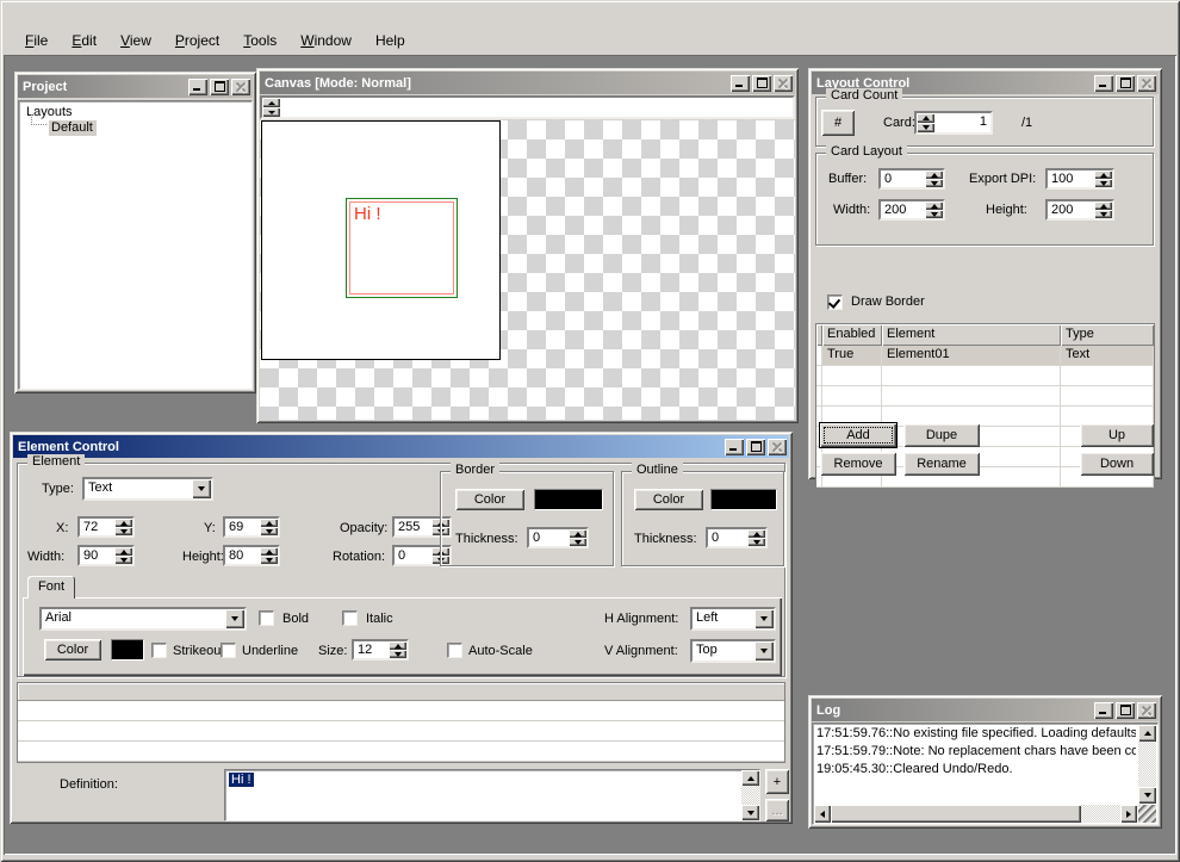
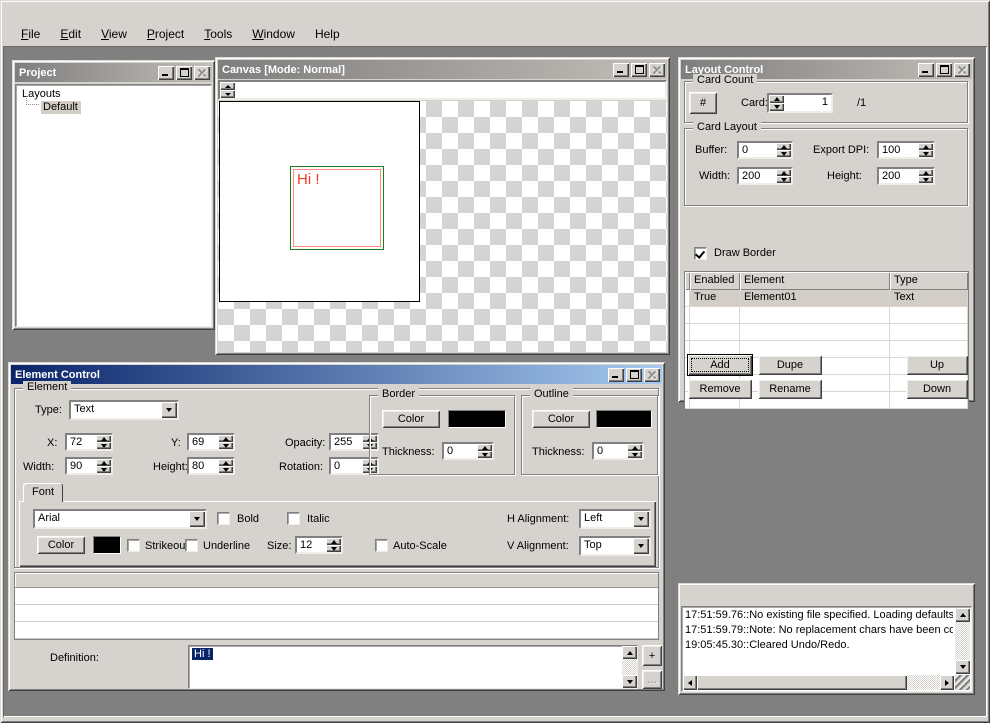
  File
  Edit
  View
  Project
  Tools
  Window
  Help
  Project
  Layouts
  Default
  Canvas [Mode: Normal]
  Hi !
  Layout Control
  Card Count
  #
  Card
  1
  /1
  Card Layout
  Buffer:
  0
  Export DPI:
  100
  Width:
  200
  Height:
  200
  Draw Border
  Enabled
  Element
  Type
  True
  Element01
  Text
  Add
  Dupe
  Up
  Remove
  Rename
  Down
  Element Control
  Element
  Type:
  Text
  X:
  72
  Y:
  69
  Opacity:
  255
  Width:
  90
  Height
  80
  Rotation:
  0
  Border
  Color
  Thickness:
  0
  Outline
  Color
  Thickness:
  0
  Font
  Arial
  Bold
  Italic
  H Alignment:
  Left
  Color
  Strikeou
  Underline
  Size:
  12
  Auto-Scale
  V Alignment:
  Top
  Definition:
  Hi !
  +
  ...
- Log
  17:51:59.76::No existing file specified. Loading defaults
  17:51:59.79::Note: No replacement chars have been co
  19:05:45.30::Cleared Undo/Redo.
